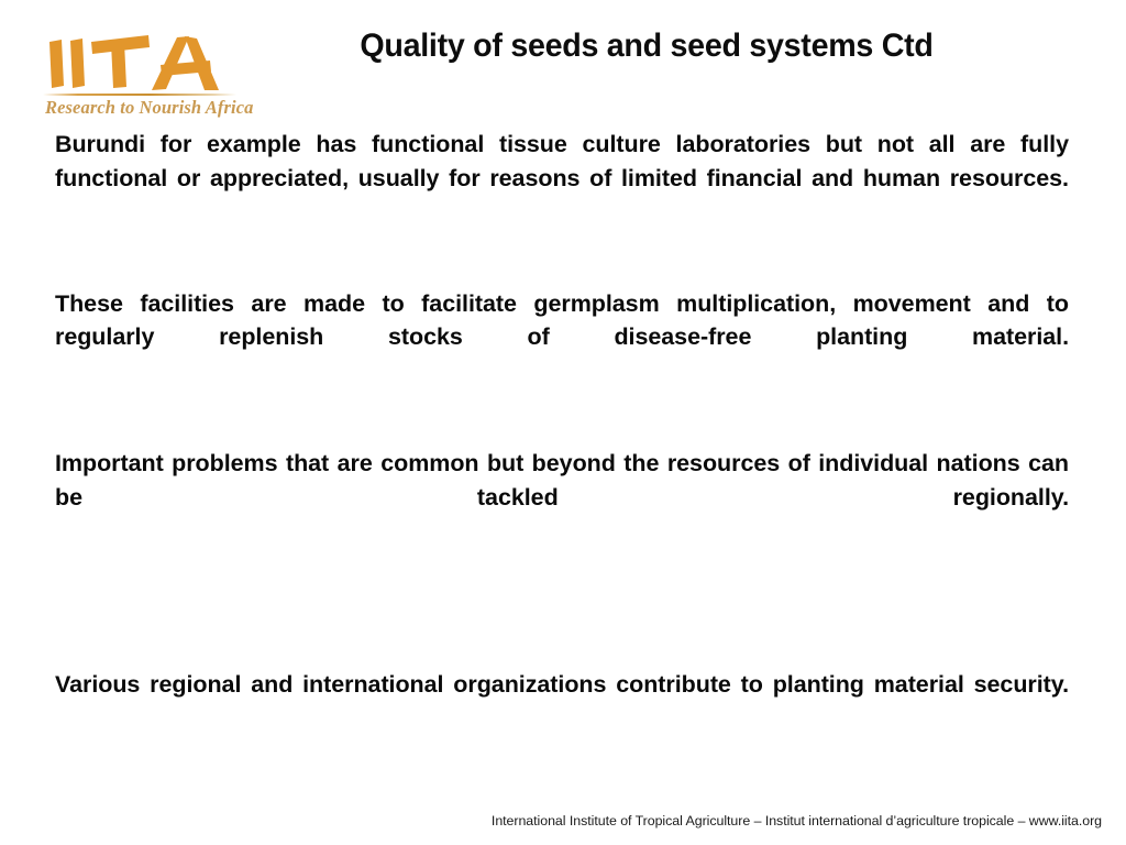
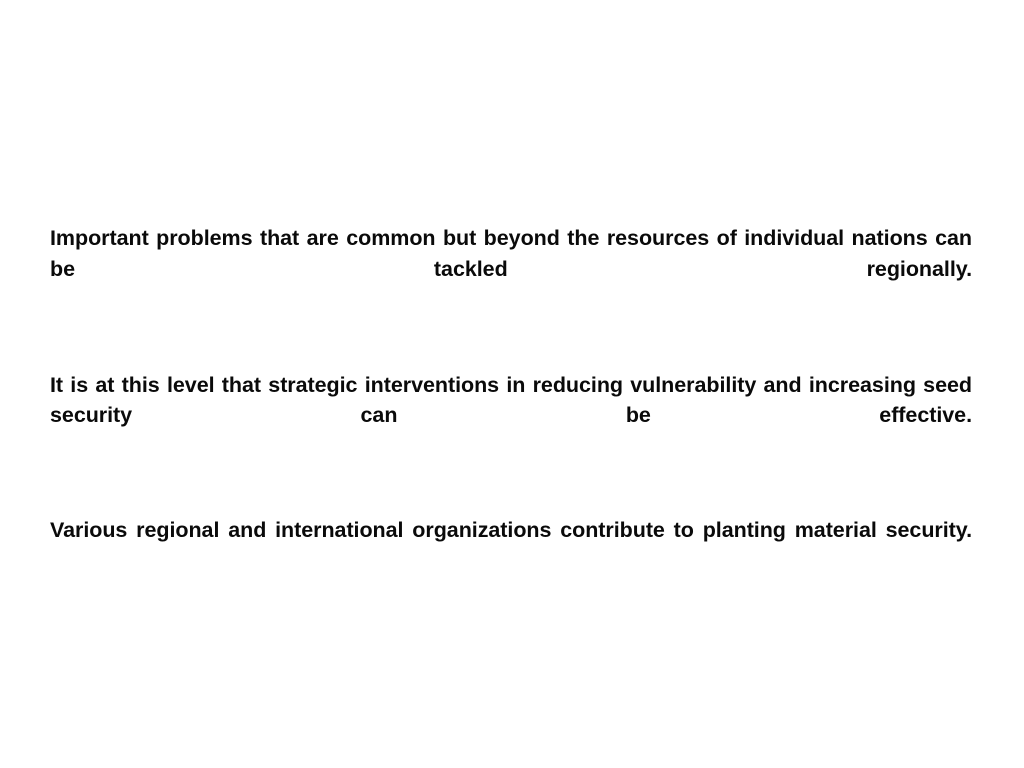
- Research to Nourish Africa
- Quality of seeds and seed systems Ctd
- Burundi for example has functional tissue culture laboratories but not all are fully functional or appreciated, usually for reasons of limited financial and human resources.
- These facilities are made to facilitate germplasm multiplication, movement and to regularly replenish stocks of disease-free planting material.
  Important problems that are common but beyond the resources of individual nations can be tackled regionally.
+ It is at this level that strategic interventions in reducing vulnerability and increasing seed security can be effective.
  Various regional and international organizations contribute to planting material security.
- International Institute of Tropical Agriculture – Institut international d’agriculture tropicale – www.iita.org
